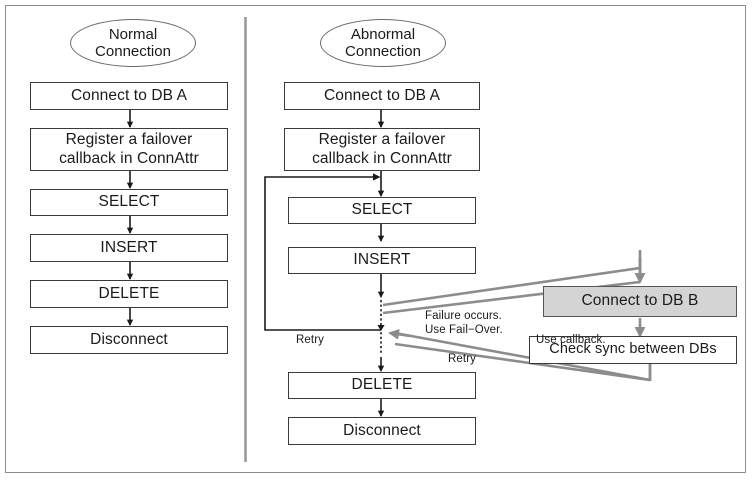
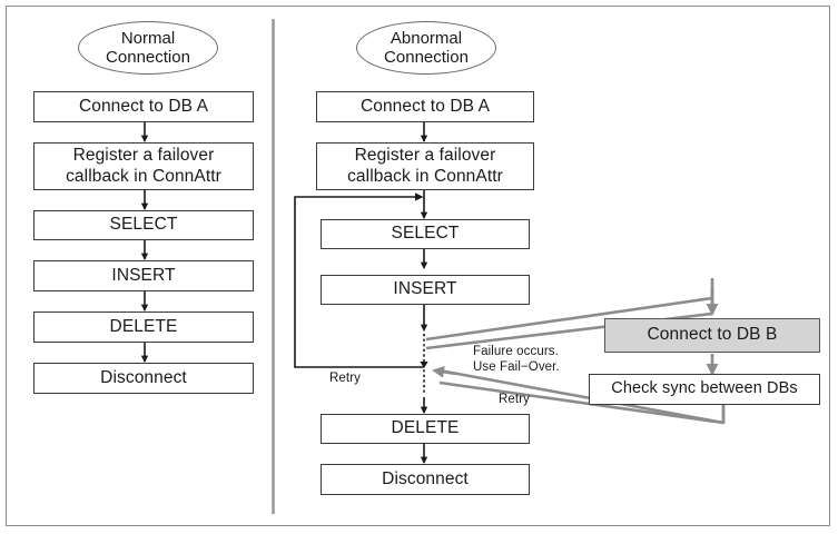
  Normal
  Connection
  Connect to DB A
  Register a failover
  callback in ConnAttr
  SELECT
  INSERT
  DELETE
  Disconnect
  Abnormal
  Connection
  Connect to DB A
  Register a failover
  callback in ConnAttr
  SELECT
  INSERT
  DELETE
  Disconnect
  Connect to DB B
  Check sync between DBs
  Retry
  Failure occurs.
  Use Fail−Over.
  Retry
- Use callback.
